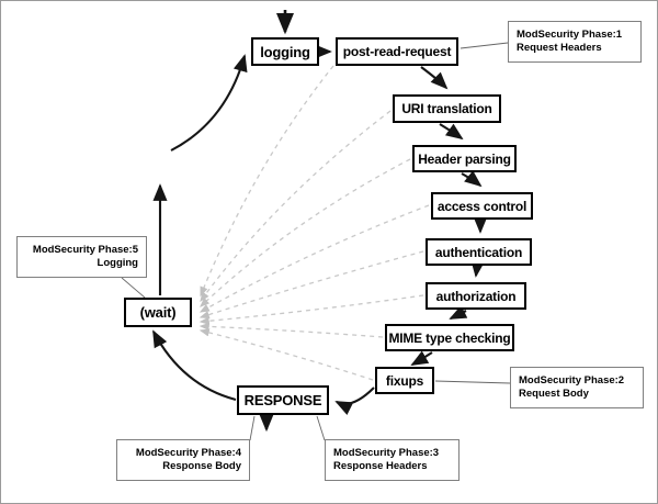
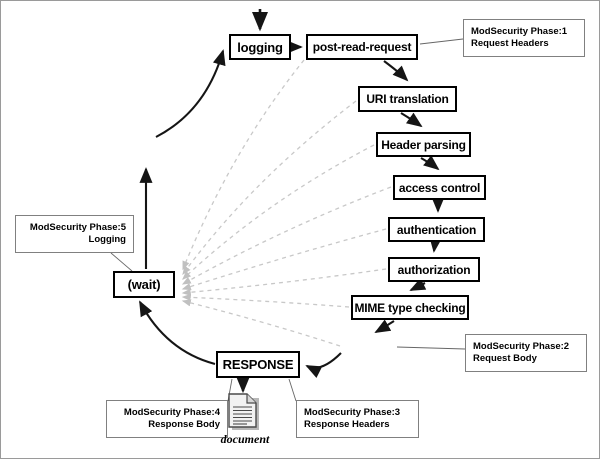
  logging
  post-read-request
  URI translation
  Header parsing
  access control
  authentication
  authorization
  MIME type checking
- fixups
  RESPONSE
  (wait)
  ModSecurity Phase:1
  Request Headers
  ModSecurity Phase:2
  Request Body
  ModSecurity Phase:3
  Response Headers
  ModSecurity Phase:4
  Response Body
  ModSecurity Phase:5
  Logging
+ document
